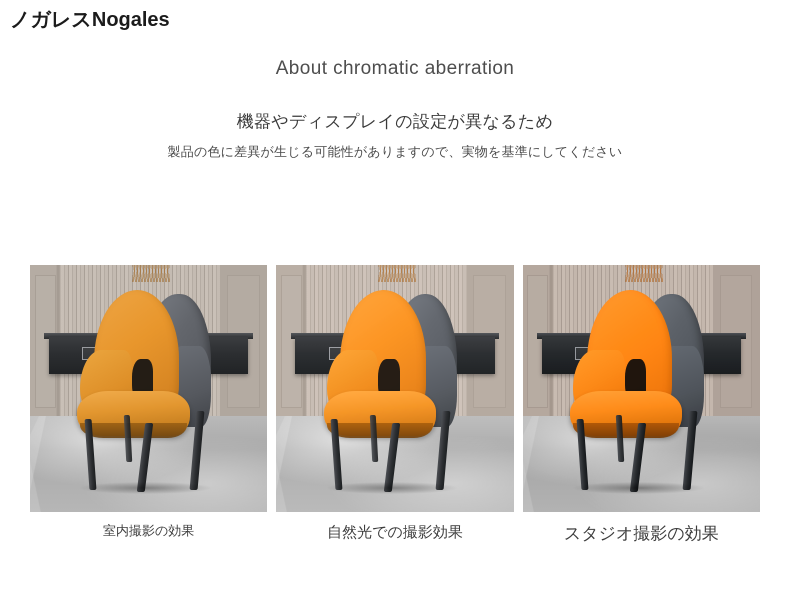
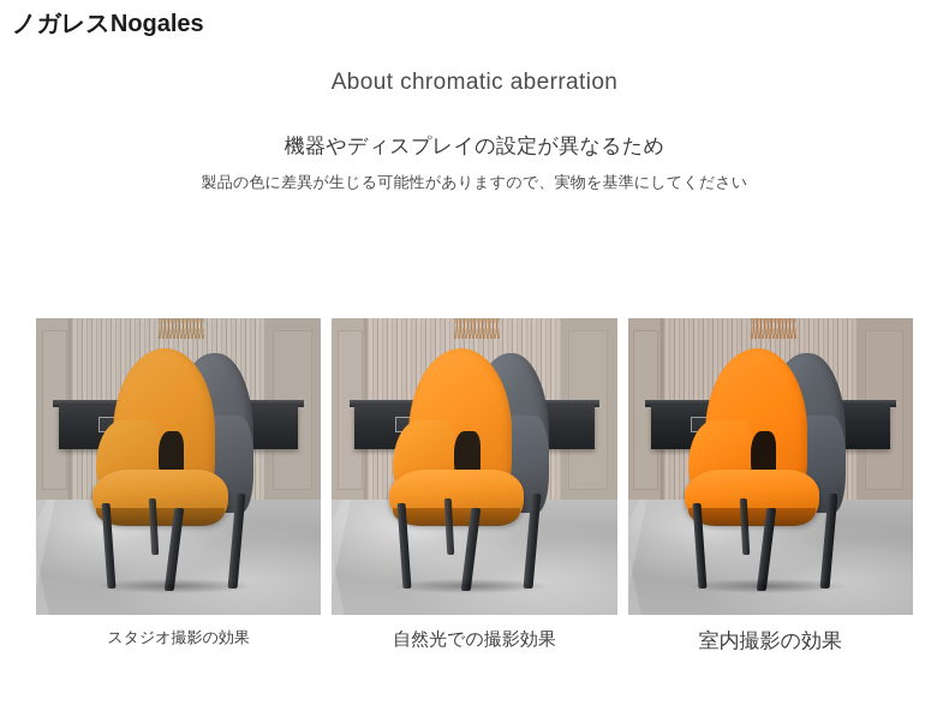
  ノガレスNogales
  About chromatic aberration
  機器やディスプレイの設定が異なるため
  製品の色に差異が生じる可能性がありますので、実物を基準にしてください
- 室内撮影の効果
+ スタジオ撮影の効果
  自然光での撮影効果
- スタジオ撮影の効果
+ 室内撮影の効果
